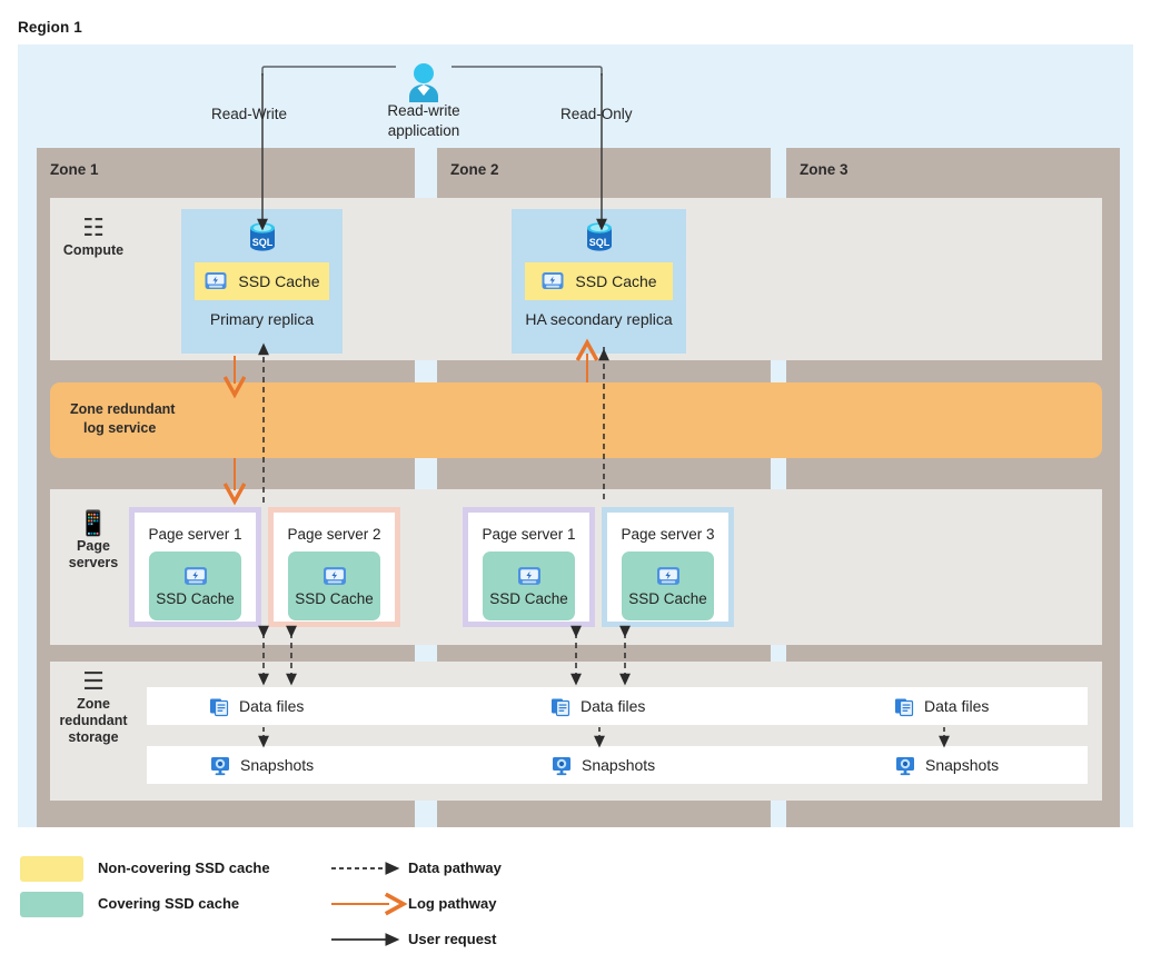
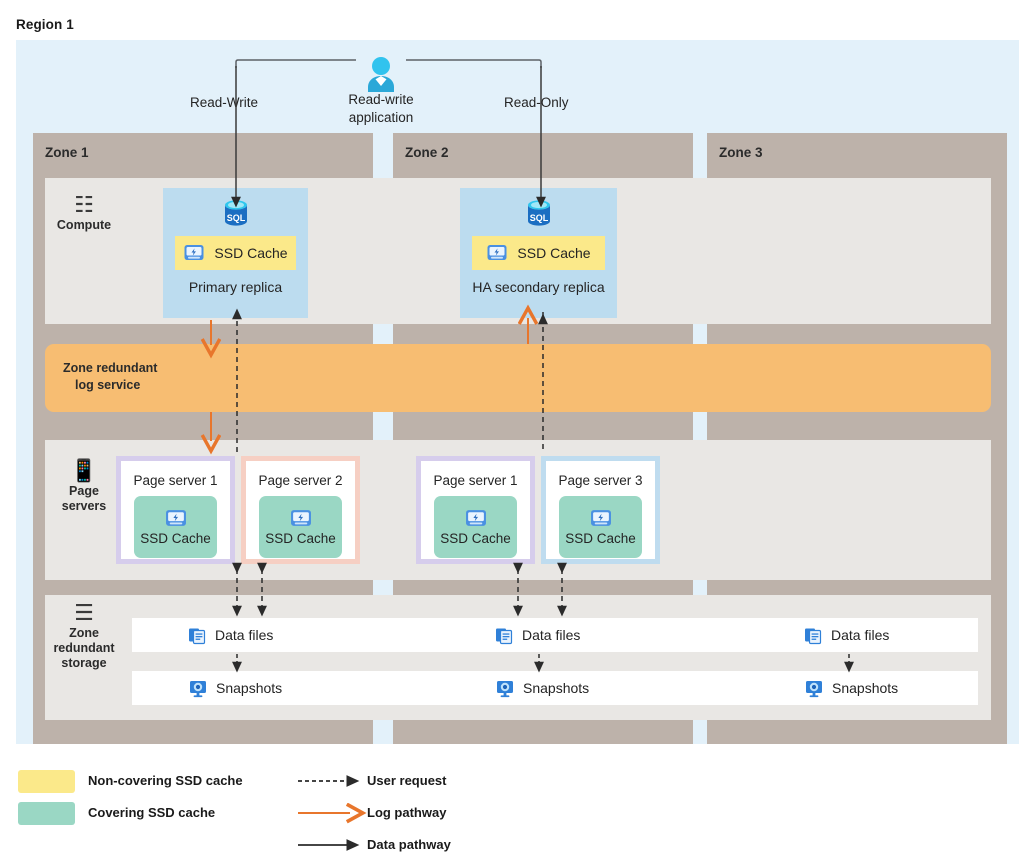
  Region 1
  Zone 1
  Zone 2
  Zone 3
  Zone redundant
  log service
  ☷
  Compute
  📱
  Page
  servers
  ☰
  Zone
  redundant
  storage
  SQL
  SSD Cache
  Primary replica
  SQL
  SSD Cache
  HA secondary replica
  Page server 1
  SSD Cache
  Page server 2
  SSD Cache
  Page server 1
  SSD Cache
  Page server 3
  SSD Cache
  Data files
  Data files
  Data files
  Snapshots
  Snapshots
  Snapshots
  Read-write
  application
  Read-Write
  Read-Only
  Non-covering SSD cache
  Covering SSD cache
- Data pathway
+ User request
  Log pathway
- User request
+ Data pathway
